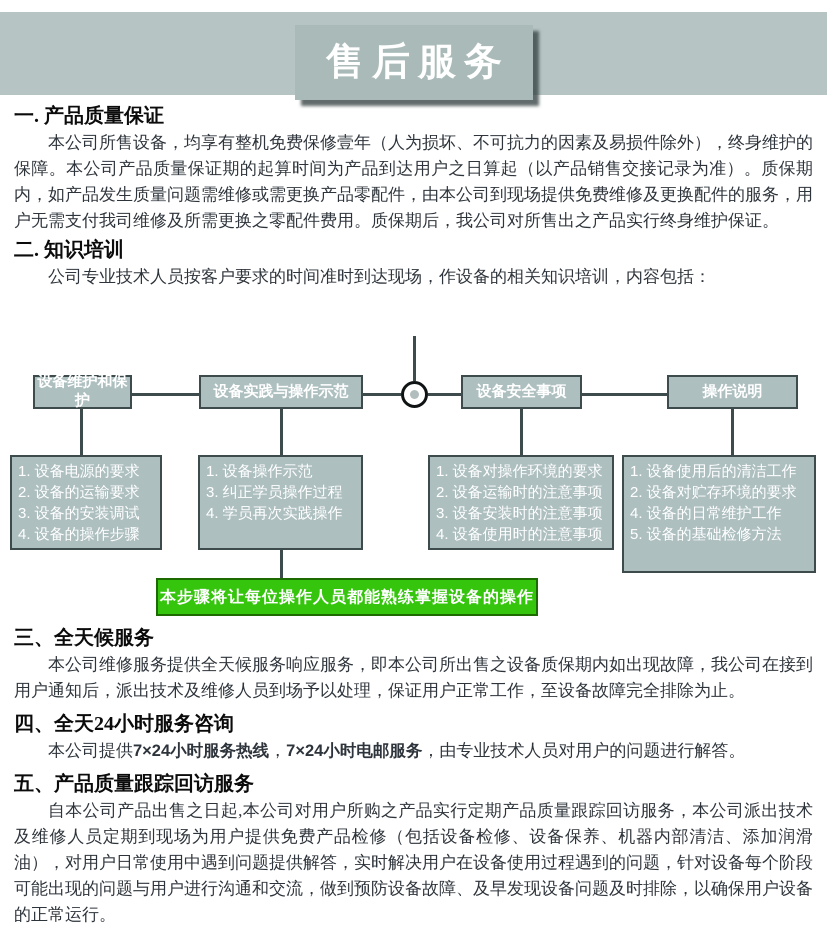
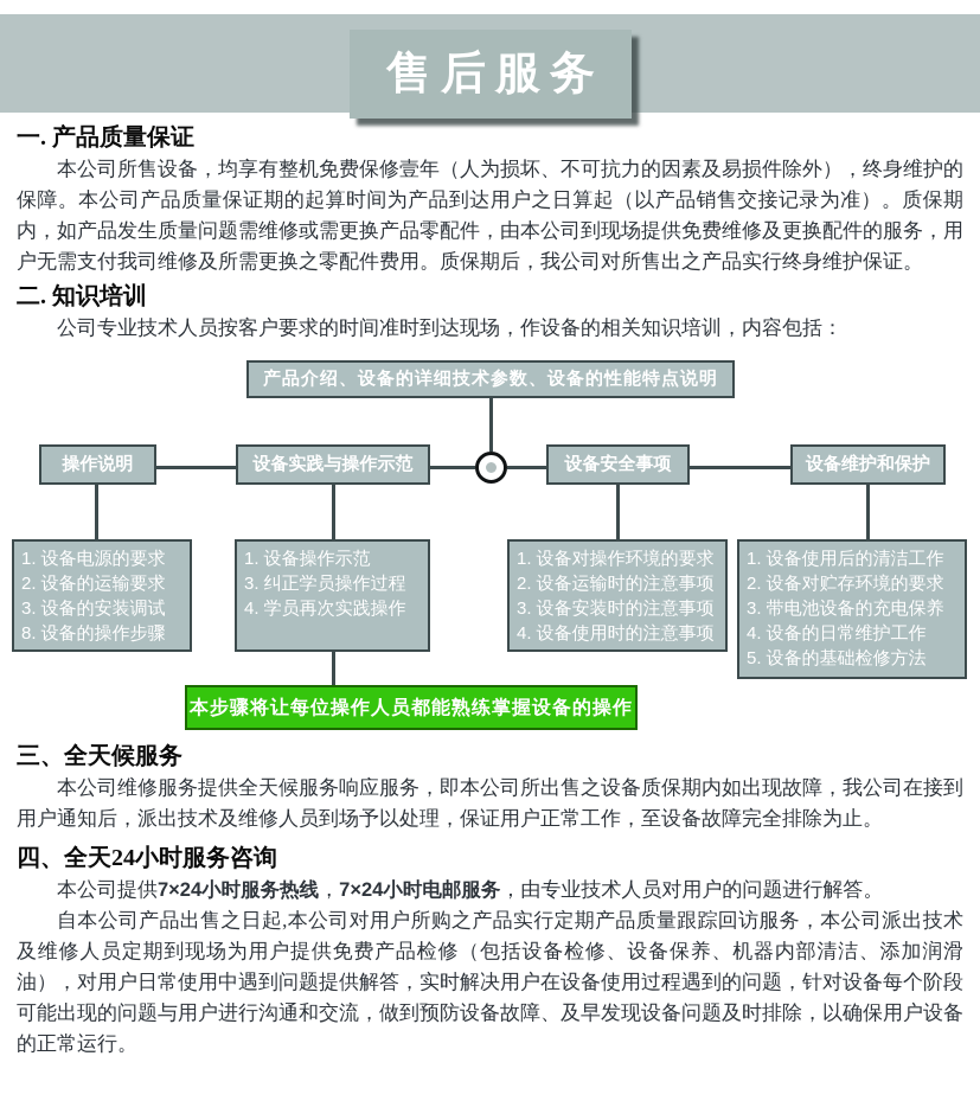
  售后服务
  一. 产品质量保证
  本公司所售设备，均享有整机免费保修壹年（人为损坏、不可抗力的因素及易损件除外），终身维护的保障。本公司产品质量保证期的起算时间为产品到达用户之日算起（以产品销售交接记录为准）。质保期内，如产品发生质量问题需维修或需更换产品零配件，由本公司到现场提供免费维修及更换配件的服务，用户无需支付我司维修及所需更换之零配件费用。质保期后，我公司对所售出之产品实行终身维护保证。
  二. 知识培训
  公司专业技术人员按客户要求的时间准时到达现场，作设备的相关知识培训，内容包括：
+ 产品介绍、设备的详细技术参数、设备的性能特点说明
- 设备维护和保护
+ 操作说明
  设备实践与操作示范
  设备安全事项
- 操作说明
+ 设备维护和保护
  1. 设备电源的要求
  2. 设备的运输要求
  3. 设备的安装调试
- 4. 设备的操作步骤
+ 8. 设备的操作步骤
  1. 设备操作示范
  3. 纠正学员操作过程
  4. 学员再次实践操作
  1. 设备对操作环境的要求
  2. 设备运输时的注意事项
  3. 设备安装时的注意事项
  4. 设备使用时的注意事项
  1. 设备使用后的清洁工作
  2. 设备对贮存环境的要求
+ 3. 带电池设备的充电保养
  4. 设备的日常维护工作
  5. 设备的基础检修方法
  本步骤将让每位操作人员都能熟练掌握设备的操作
  三、全天候服务
  本公司维修服务提供全天候服务响应服务，即本公司所出售之设备质保期内如出现故障，我公司在接到用户通知后，派出技术及维修人员到场予以处理，保证用户正常工作，至设备故障完全排除为止。
  四、全天24小时服务咨询
  本公司提供7×24小时服务热线，7×24小时电邮服务，由专业技术人员对用户的问题进行解答。
- 五、产品质量跟踪回访服务
  自本公司产品出售之日起,本公司对用户所购之产品实行定期产品质量跟踪回访服务，本公司派出技术及维修人员定期到现场为用户提供免费产品检修（包括设备检修、设备保养、机器内部清洁、添加润滑油），对用户日常使用中遇到问题提供解答，实时解决用户在设备使用过程遇到的问题，针对设备每个阶段可能出现的问题与用户进行沟通和交流，做到预防设备故障、及早发现设备问题及时排除，以确保用户设备的正常运行。
